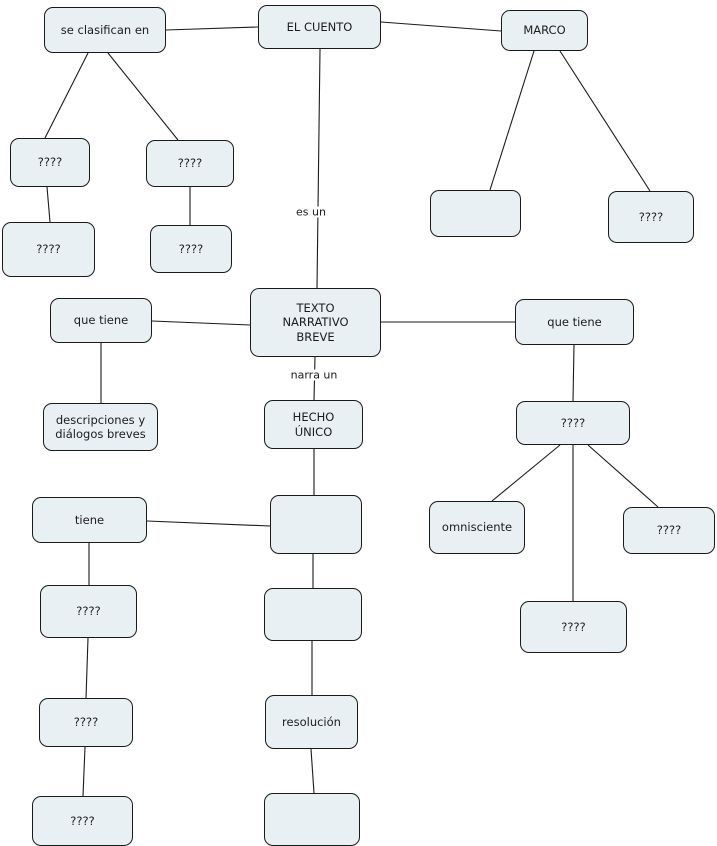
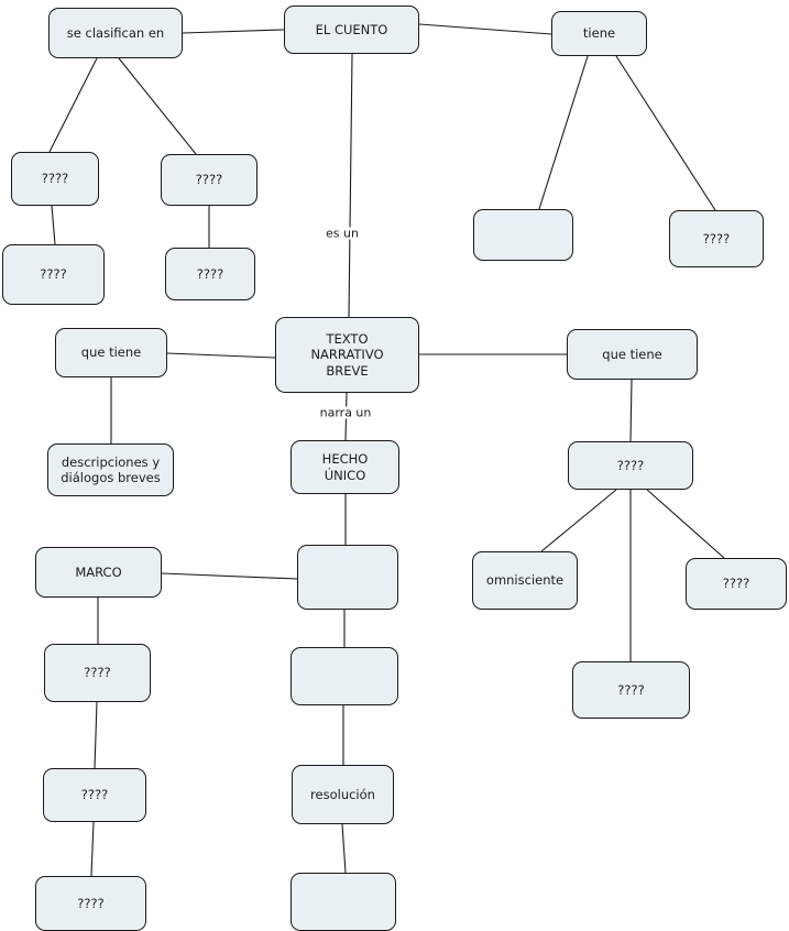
  se clasifican en
  EL CUENTO
- MARCO
+ tiene
  ????
  ????
  ????
  ????
  ????
  que tiene
  TEXTO
  NARRATIVO
  BREVE
  que tiene
  descripciones y
  diálogos breves
  HECHO
  ÚNICO
  ????
- tiene
+ MARCO
  omnisciente
  ????
  ????
  ????
  ????
  resolución
  ????
  es un
  narra un
